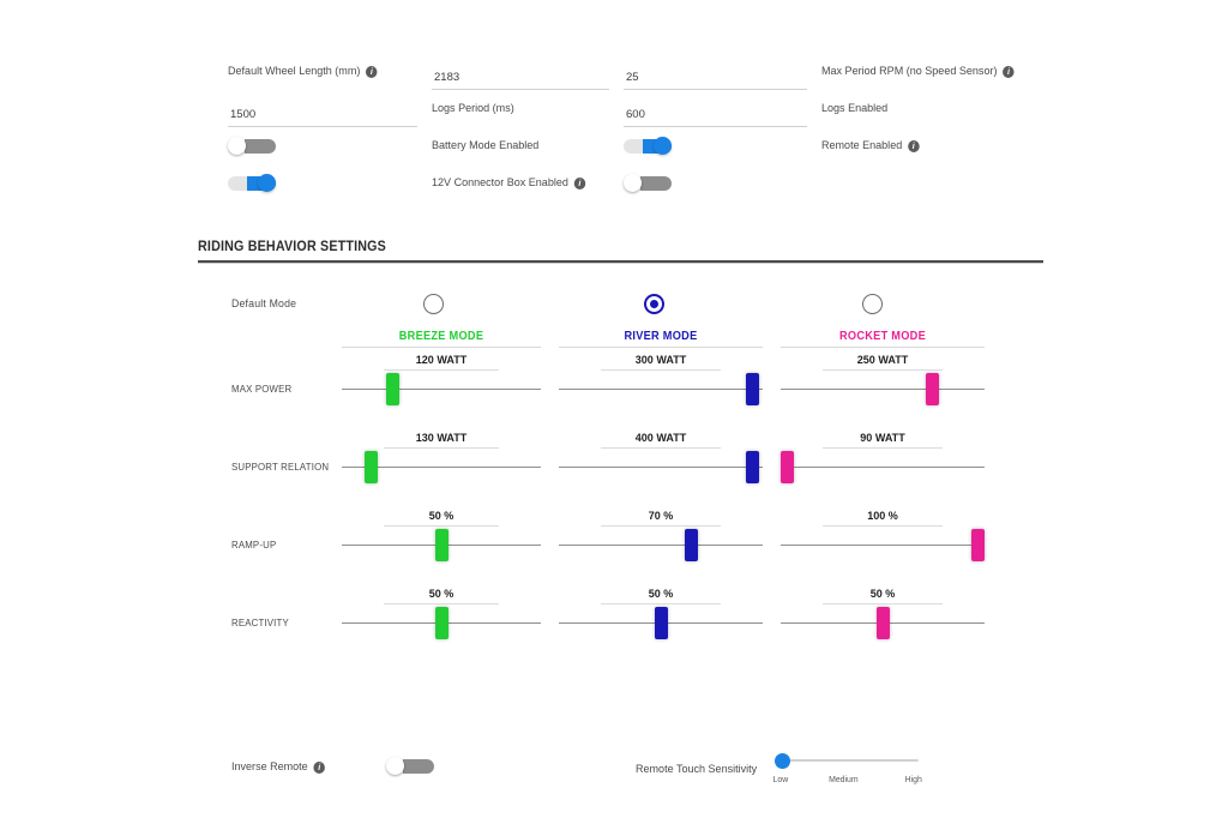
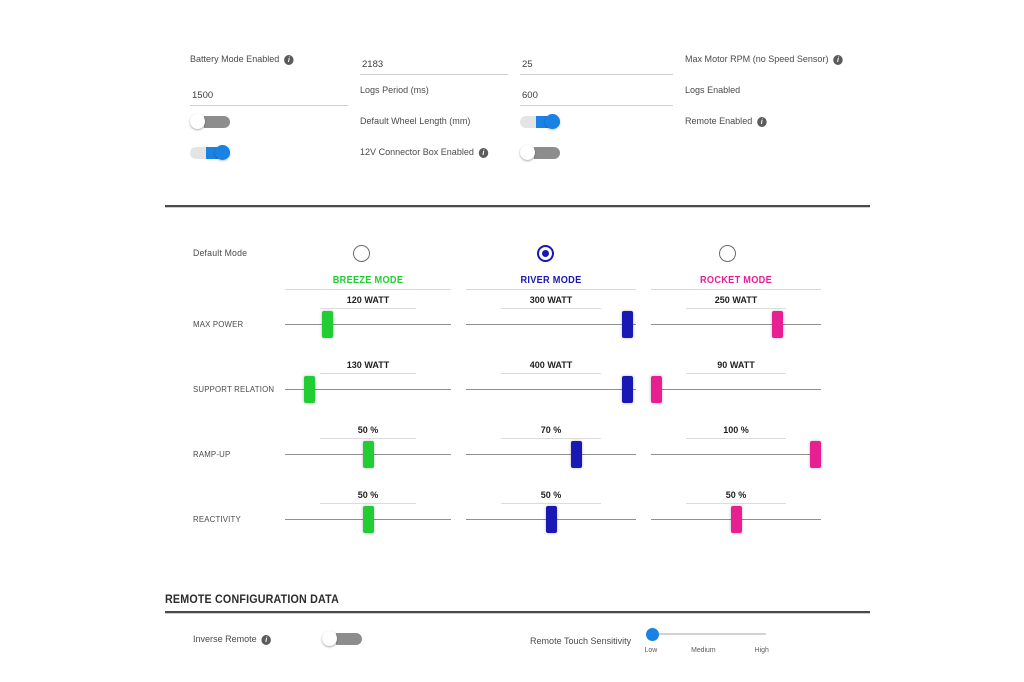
- Default Wheel Length (mm)
+ Battery Mode Enabled
  i
  2183
  25
- Max Period RPM (no Speed Sensor)
+ Max Motor RPM (no Speed Sensor)
  i
  1500
  Logs Period (ms)
  600
  Logs Enabled
- Battery Mode Enabled
+ Default Wheel Length (mm)
  Remote Enabled
  i
  12V Connector Box Enabled
  i
- RIDING BEHAVIOR SETTINGS
  Default Mode
  BREEZE MODE
  RIVER MODE
  ROCKET MODE
  MAX POWER
  120 WATT
  300 WATT
  250 WATT
  SUPPORT RELATION
  130 WATT
  400 WATT
  90 WATT
  RAMP-UP
  50 %
  70 %
  100 %
  REACTIVITY
  50 %
  50 %
  50 %
+ REMOTE CONFIGURATION DATA
  Inverse Remote
  i
  Remote Touch Sensitivity
  Low
  Medium
  High
